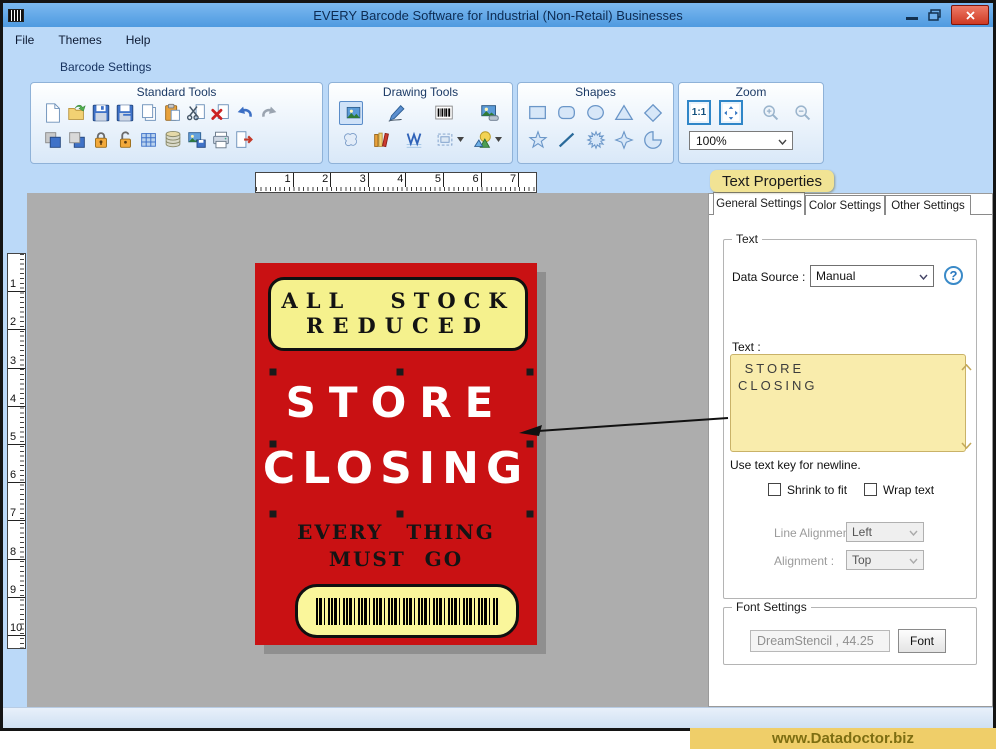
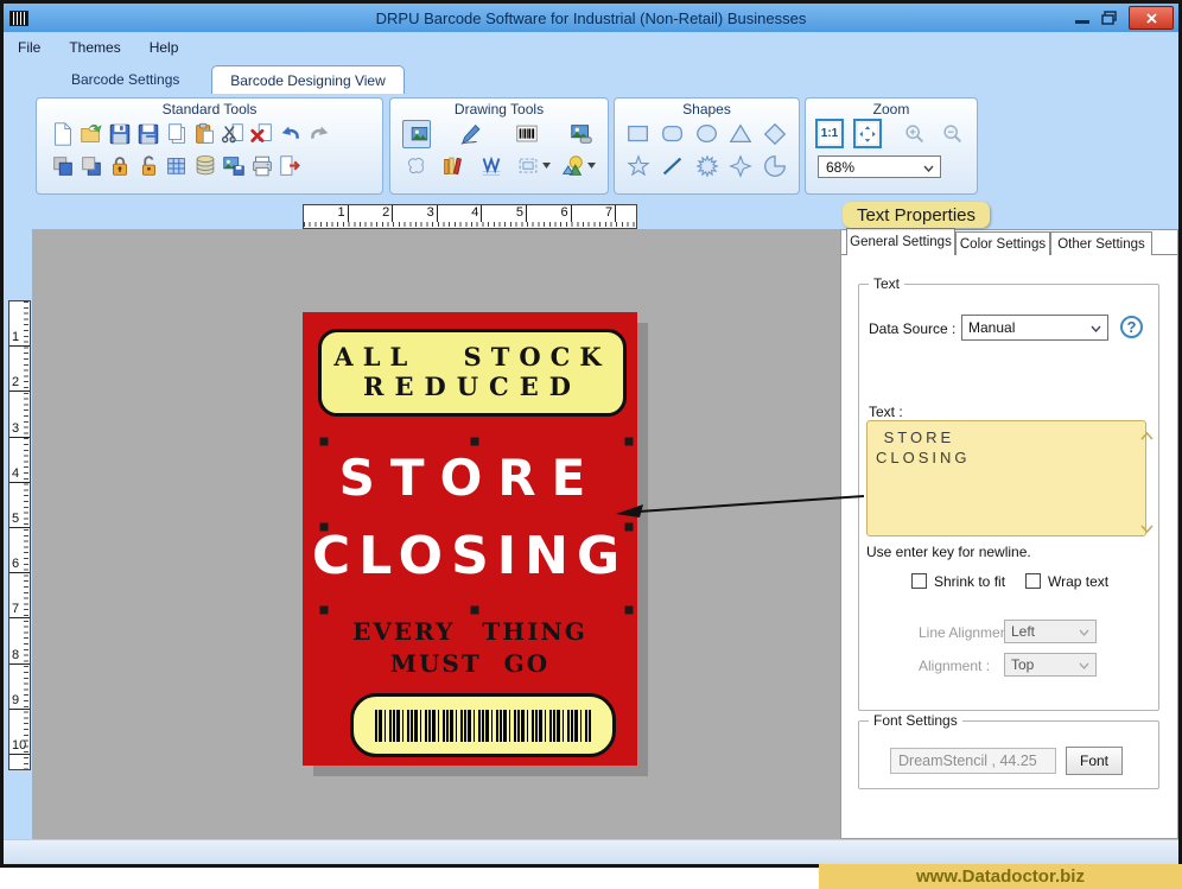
- EVERY Barcode Software for Industrial (Non-Retail) Businesses
+ DRPU Barcode Software for Industrial (Non-Retail) Businesses
  File
  Themes
  Help
  Barcode Settings
+ Barcode Designing View
  Standard Tools
  Drawing Tools
  Shapes
  Zoom
  1:1
- 100%
+ 68%
  1
  2
  3
  4
  5
  6
  7
  1
  2
  3
  4
  5
  6
  7
  8
  9
  ALL STOCK
  REDUCED
  STORE
  CLOSING
  EVERY THING
  MUST GO
  Text Properties
  General Settings
  Color Settings
  Other Settings
  Text
  Data Source :
  Manual
  ?
  Text :
  STORE
  CLOSING
- Use text key for newline.
+ Use enter key for newline.
  Shrink to fit
  Wrap text
  Line Alignme
  Left
  Alignment :
  Top
  Font Settings
  DreamStencil , 44.25
  Font
  www.Datadoctor.biz
